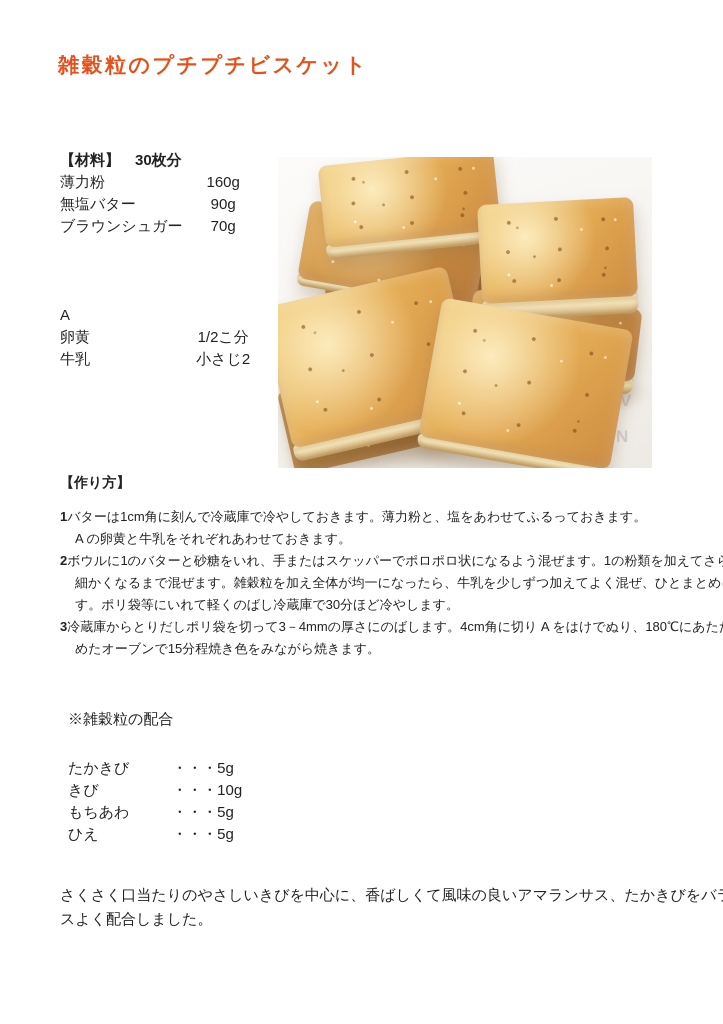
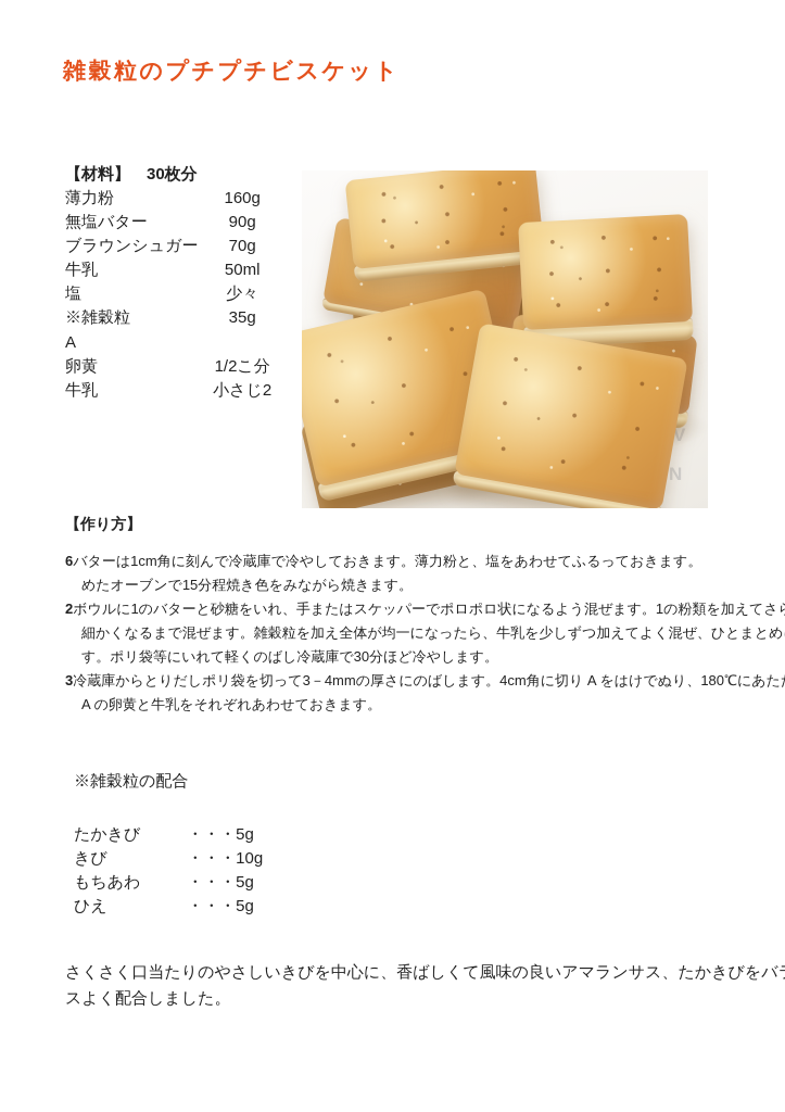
  雑穀粒のプチプチビスケット
  【材料】
  30枚分
  薄力粉 160g
  無塩バター 90g
  ブラウンシュガー 70g
+ 牛乳 50ml
+ 塩 少々
+ ※雑穀粒 35g
  A
  卵黄 1/2こ分
  牛乳 小さじ2
  V
  N
  【作り方】
- 1バターは1cm角に刻んで冷蔵庫で冷やしておきます。薄力粉と、塩をあわせてふるっておきます。
+ 6バターは1cm角に刻んで冷蔵庫で冷やしておきます。薄力粉と、塩をあわせてふるっておきます。
- A の卵黄と牛乳をそれぞれあわせておきます。
+ めたオーブンで15分程焼き色をみながら焼きます。
  2ボウルに1のバターと砂糖をいれ、手またはスケッパーでポロポロ状になるよう混ぜます。1の粉類を加えてさ
  細かくなるまで混ぜます。雑穀粒を加え全体が均一になったら、牛乳を少しずつ加えてよく混ぜ、ひとまとめ
  す。ポリ袋等にいれて軽くのばし冷蔵庫で30分ほど冷やします。
  3冷蔵庫からとりだしポリ袋を切って3－4mmの厚さにのばします。4cm角に切り A をはけでぬり、180℃にあた
- めたオーブンで15分程焼き色をみながら焼きます。
+ A の卵黄と牛乳をそれぞれあわせておきます。
  ※雑穀粒の配合
  たかきび ・・・5g
  きび ・・・10g
  もちあわ ・・・5g
  ひえ ・・・5g
  さくさく口当たりのやさしいきびを中心に、香ばしくて風味の良いアマランサス、たかきびをバ
  スよく配合しました。
